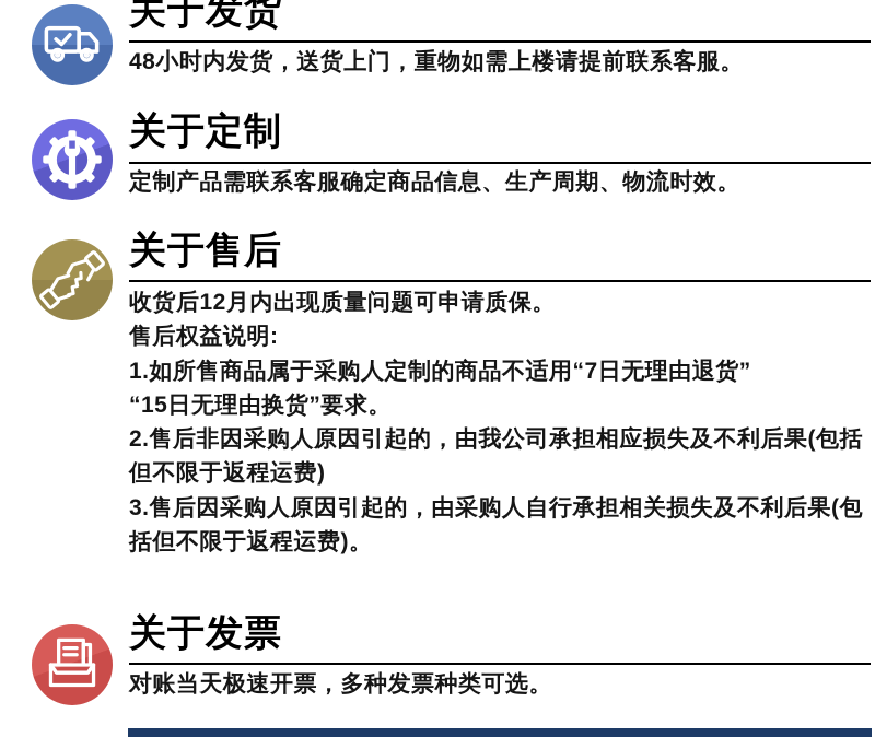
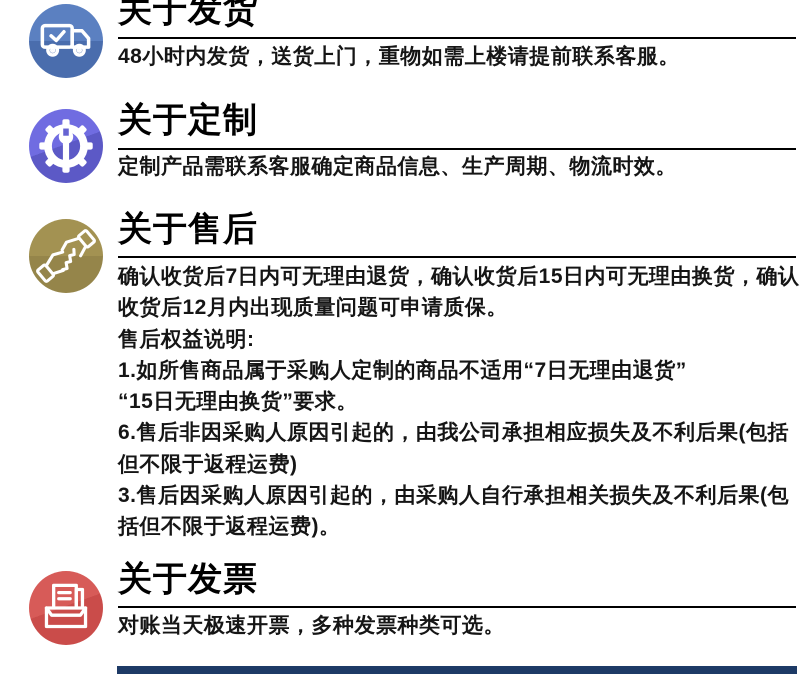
  关于发货
  48小时内发货，送货上门，重物如需上楼请提前联系客服。
  关于定制
  定制产品需联系客服确定商品信息、生产周期、物流时效。
  关于售后
+ 确认收货后7日内可无理由退货，确认收货后15日内可无理由换货，确认
  收货后12月内出现质量问题可申请质保。
  售后权益说明:
  1.如所售商品属于采购人定制的商品不适用“7日无理由退货”
  “15日无理由换货”要求。
- 2.售后非因采购人原因引起的，由我公司承担相应损失及不利后果(包括
+ 6.售后非因采购人原因引起的，由我公司承担相应损失及不利后果(包括
  但不限于返程运费)
  3.售后因采购人原因引起的，由采购人自行承担相关损失及不利后果(包
  括但不限于返程运费)。
  关于发票
  对账当天极速开票，多种发票种类可选。
